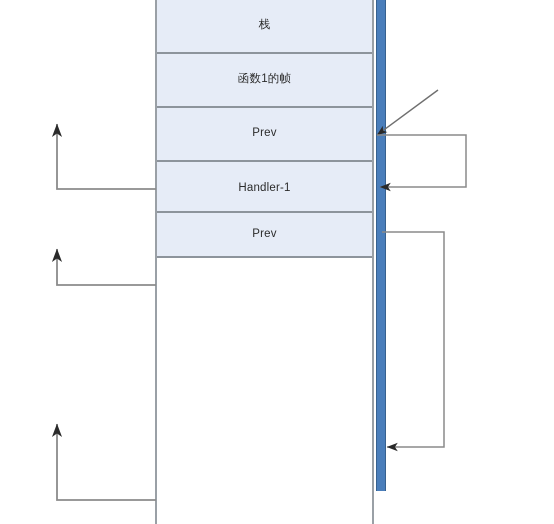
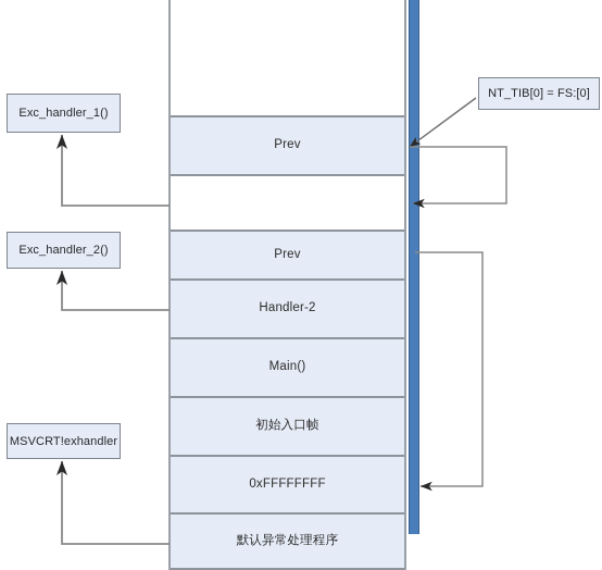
- 栈
- 函数1的帧
  Prev
- Handler-1
  Prev
+ Handler-2
+ Main()
+ 初始入口帧
+ 0xFFFFFFFF
+ 默认异常处理程序
+ Exc_handler_1()
+ Exc_handler_2()
+ MSVCRT!exhandler
+ NT_TIB[0] = FS:[0]
